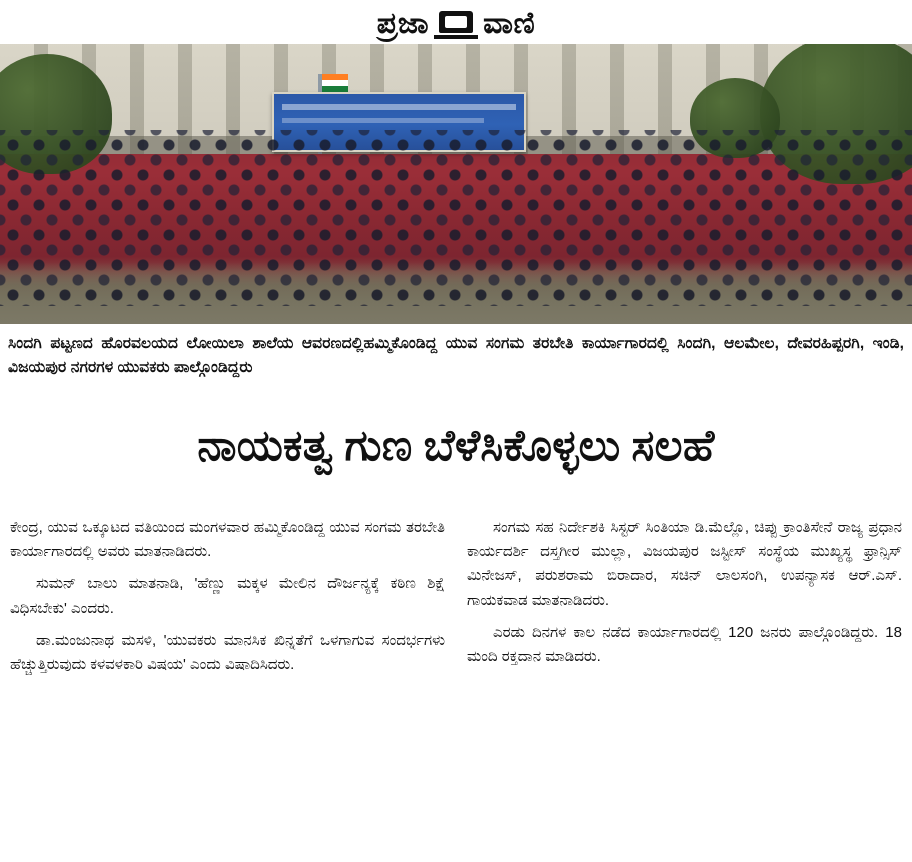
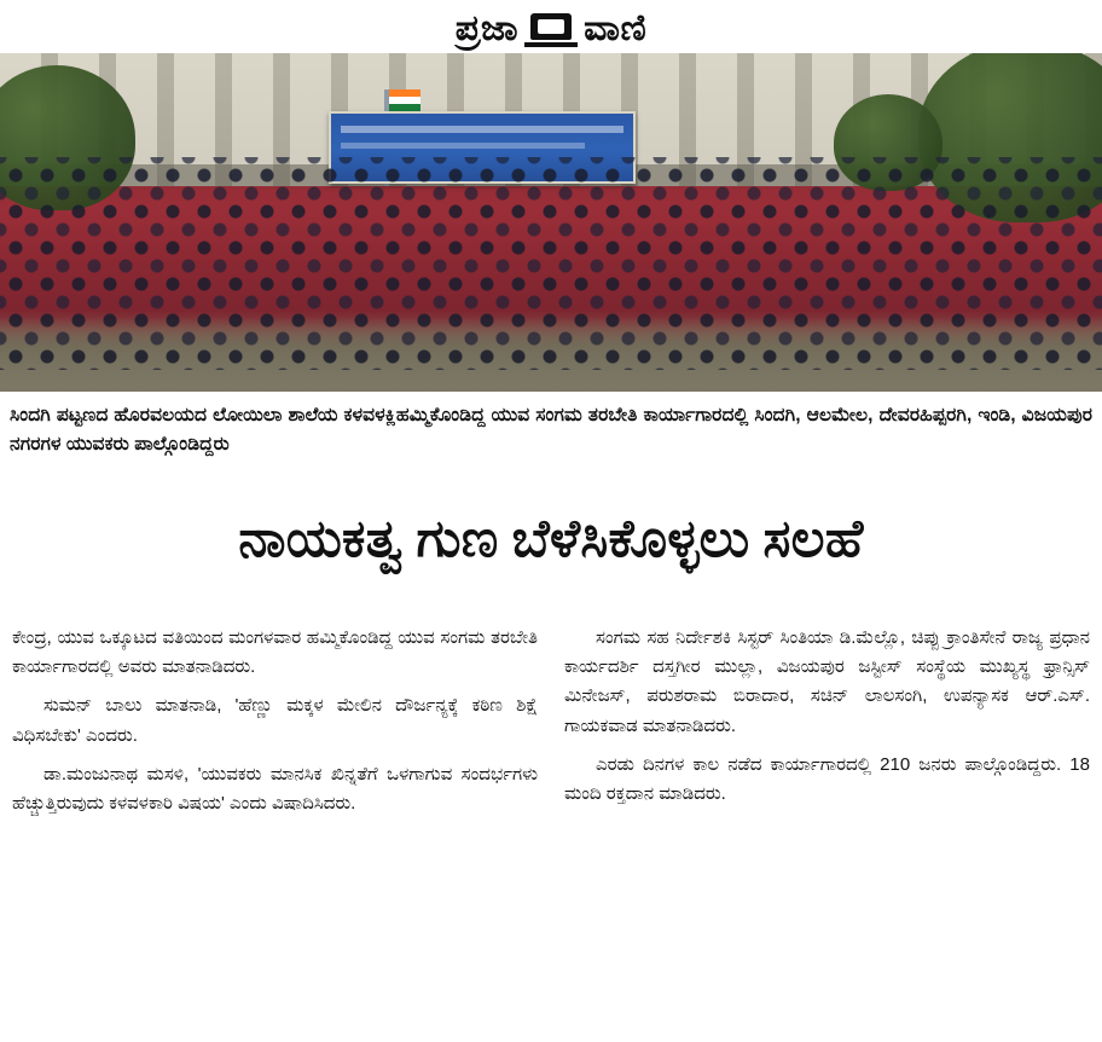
  ಪ್ರಜಾ
  ವಾಣಿ
- ಸಿಂದಗಿ ಪಟ್ಟಣದ ಹೊರವಲಯದ ಲೋಯಿಲಾ ಶಾಲೆಯ ಆವರಣದಲ್ಲಿಹಮ್ಮಿಕೊಂಡಿದ್ದ ಯುವ ಸಂಗಮ ತರಬೇತಿ ಕಾರ್ಯಾಗಾರದಲ್ಲಿ ಸಿಂದಗಿ, ಆಲಮೇಲ, ದೇವರಹಿಪ್ಪರಗಿ, ಇಂಡಿ, ವಿಜಯಪುರ ನಗರಗಳ ಯುವಕರು ಪಾಲ್ಗೊಂಡಿದ್ದರು
+ ಸಿಂದಗಿ ಪಟ್ಟಣದ ಹೊರವಲಯದ ಲೋಯಿಲಾ ಶಾಲೆಯ ಕಳವಳಕ್ಲಿಹಮ್ಮಿಕೊಂಡಿದ್ದ ಯುವ ಸಂಗಮ ತರಬೇತಿ ಕಾರ್ಯಾಗಾರದಲ್ಲಿ ಸಿಂದಗಿ, ಆಲಮೇಲ, ದೇವರಹಿಪ್ಪರಗಿ, ಇಂಡಿ, ವಿಜಯಪುರ ನಗರಗಳ ಯುವಕರು ಪಾಲ್ಗೊಂಡಿದ್ದರು
  ನಾಯಕತ್ವ ಗುಣ ಬೆಳೆಸಿಕೊಳ್ಳಲು ಸಲಹೆ
  ಕೇಂದ್ರ, ಯುವ ಒಕ್ಕೂಟದ ವತಿಯಿಂದ ಮಂಗಳವಾರ ಹಮ್ಮಿಕೊಂಡಿದ್ದ ಯುವ ಸಂಗಮ ತರಬೇತಿ ಕಾರ್ಯಾಗಾರದಲ್ಲಿ ಅವರು ಮಾತನಾಡಿದರು.
  ಸುಮನ್ ಬಾಲು ಮಾತನಾಡಿ, 'ಹೆಣ್ಣು ಮಕ್ಕಳ ಮೇಲಿನ ದೌರ್ಜನ್ಯಕ್ಕೆ ಕಠಿಣ ಶಿಕ್ಷೆ ವಿಧಿಸಬೇಕು' ಎಂದರು.
  ಡಾ.ಮಂಜುನಾಥ ಮಸಳಿ, 'ಯುವಕರು ಮಾನಸಿಕ ಖಿನ್ನತೆಗೆ ಒಳಗಾಗುವ ಸಂದರ್ಭಗಳು ಹೆಚ್ಚುತ್ತಿರುವುದು ಕಳವಳಕಾರಿ ವಿಷಯ' ಎಂದು ವಿಷಾದಿಸಿದರು.
  ಸಂಗಮ ಸಹ ನಿರ್ದೇಶಕಿ ಸಿಸ್ಟರ್ ಸಿಂತಿಯಾ ಡಿ.ಮೆಲ್ಲೊ, ಚಿಪ್ಪು ಕ್ರಾಂತಿಸೇನೆ ರಾಜ್ಯ ಪ್ರಧಾನ ಕಾರ್ಯದರ್ಶಿ ದಸ್ತಗೀರ ಮುಲ್ಲಾ, ವಿಜಯಪುರ ಜಸ್ಟೀಸ್ ಸಂಸ್ಥೆಯ ಮುಖ್ಯಸ್ಥ ಫ್ರಾನ್ಸಿಸ್ ಮಿನೇಜಸ್, ಪರುಶರಾಮ ಬಿರಾದಾರ, ಸಚಿನ್ ಲಾಲಸಂಗಿ, ಉಪನ್ಯಾಸಕ ಆರ್.ಎಸ್. ಗಾಯಕವಾಡ ಮಾತನಾಡಿದರು.
- ಎರಡು ದಿನಗಳ ಕಾಲ ನಡೆದ ಕಾರ್ಯಾಗಾರದಲ್ಲಿ 120 ಜನರು ಪಾಲ್ಗೊಂಡಿದ್ದರು. 18 ಮಂದಿ ರಕ್ತದಾನ ಮಾಡಿದರು.
+ ಎರಡು ದಿನಗಳ ಕಾಲ ನಡೆದ ಕಾರ್ಯಾಗಾರದಲ್ಲಿ 210 ಜನರು ಪಾಲ್ಗೊಂಡಿದ್ದರು. 18 ಮಂದಿ ರಕ್ತದಾನ ಮಾಡಿದರು.
